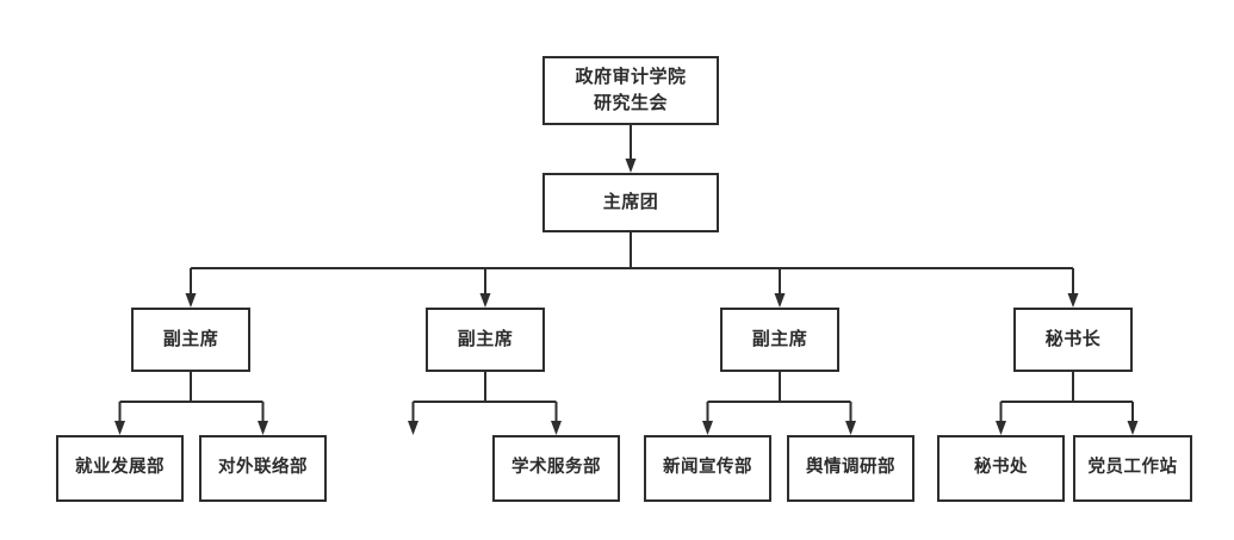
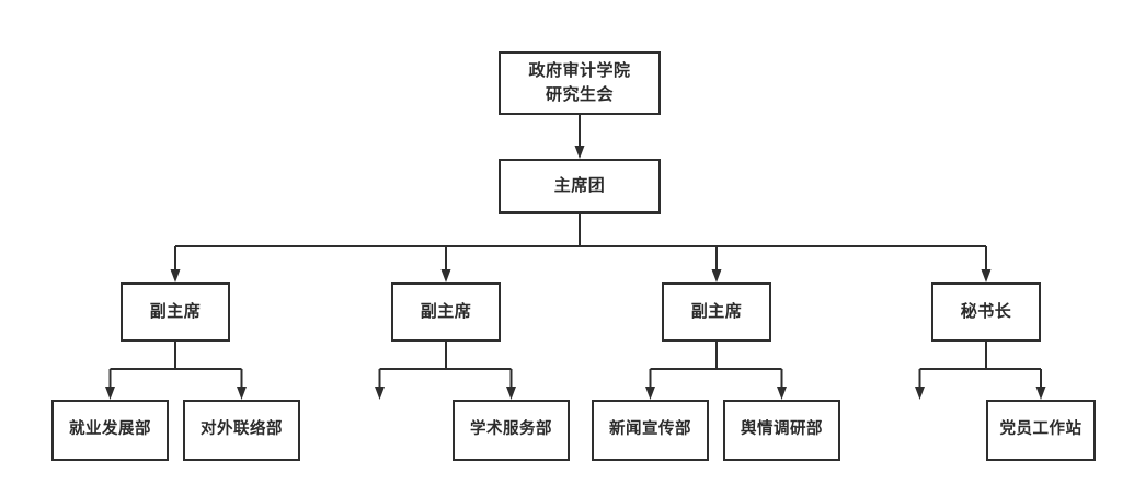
  政府审计学院
  研究生会
  主席团
  副主席
  副主席
  副主席
  秘书长
  就业发展部
  对外联络部
  学术服务部
  新闻宣传部
  舆情调研部
- 秘书处
  党员工作站
